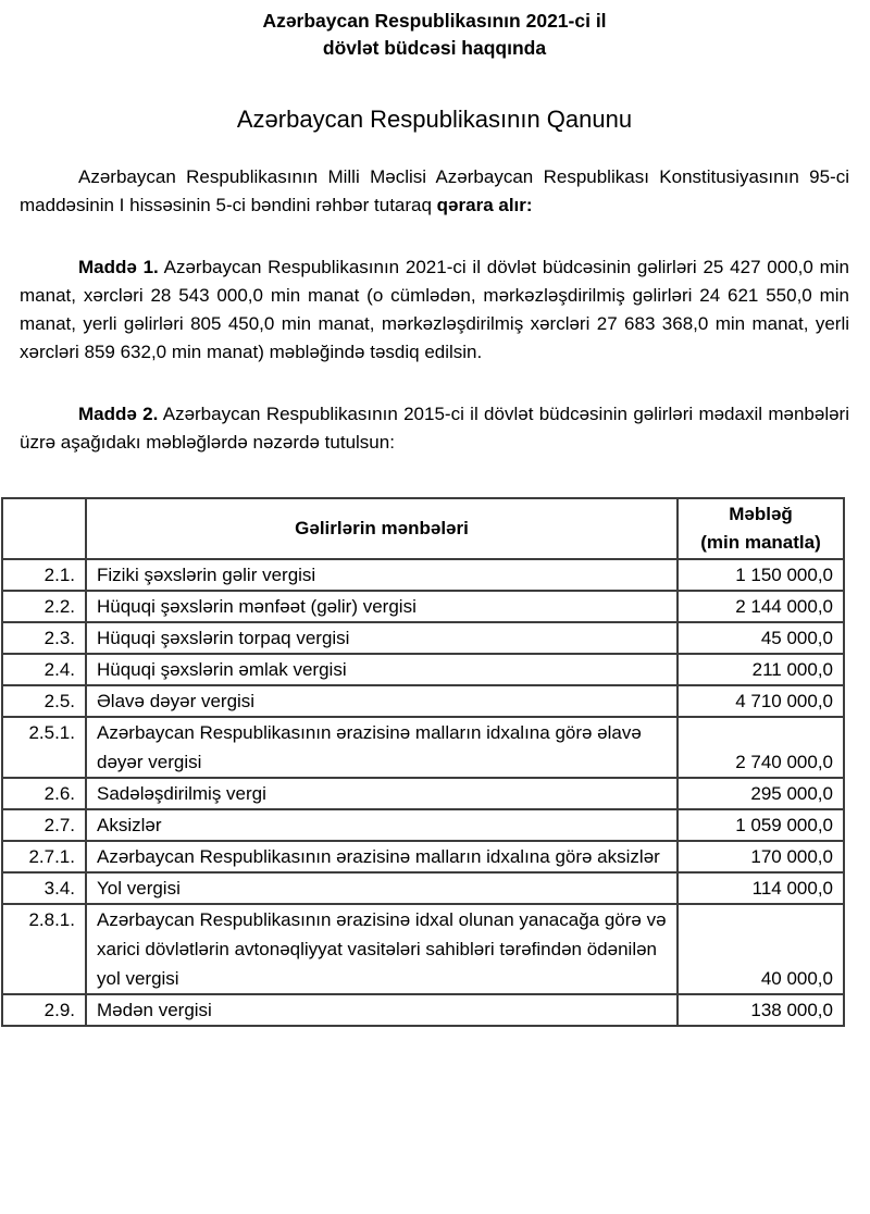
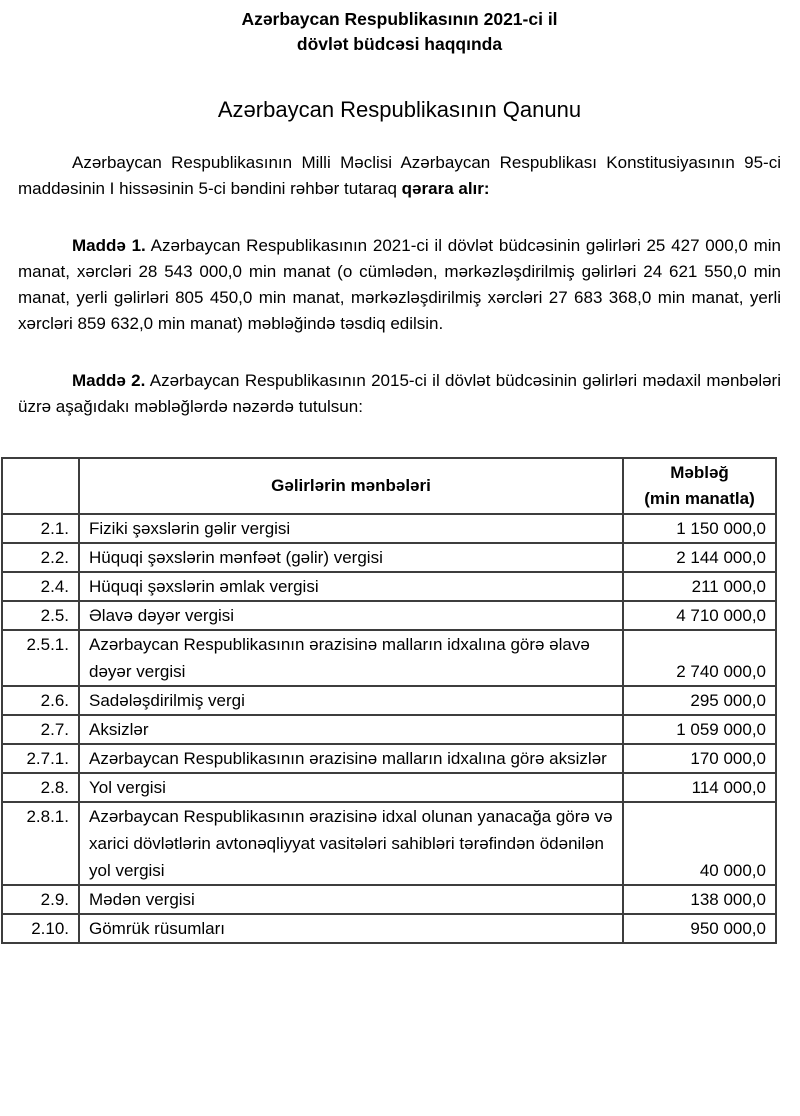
  Azərbaycan Respublikasının 2021-ci il
  dövlət büdcəsi haqqında
  Azərbaycan Respublikasının Qanunu
  Azərbaycan Respublikasının Milli Məclisi Azərbaycan Respublikası Konstitusiyasının 95-ci maddəsinin I hissəsinin 5-ci bəndini rəhbər tutaraq qərara alır:
  Maddə 1. Azərbaycan Respublikasının 2021-ci il dövlət büdcəsinin gəlirləri 25 427 000,0 min manat, xərcləri 28 543 000,0 min manat (o cümlədən, mərkəzləşdirilmiş gəlirləri 24 621 550,0 min manat, yerli gəlirləri 805 450,0 min manat, mərkəzləşdirilmiş xərcləri 27 683 368,0 min manat, yerli xərcləri 859 632,0 min manat) məbləğində təsdiq edilsin.
  Maddə 2. Azərbaycan Respublikasının 2015-ci il dövlət büdcəsinin gəlirləri mədaxil mənbələri üzrə aşağıdakı məbləğlərdə nəzərdə tutulsun:
  	Gəlirlərin mənbələri	Məbləğ (min manatla)
  2.1.	Fiziki şəxslərin gəlir vergisi	1 150 000,0
  2.2.	Hüquqi şəxslərin mənfəət (gəlir) vergisi	2 144 000,0
- 2.3.	Hüquqi şəxslərin torpaq vergisi	45 000,0
  2.4.	Hüquqi şəxslərin əmlak vergisi	211 000,0
  2.5.	Əlavə dəyər vergisi	4 710 000,0
  2.5.1.	Azərbaycan Respublikasının ərazisinə malların idxalına görə əlavə dəyər vergisi	2 740 000,0
  2.6.	Sadələşdirilmiş vergi	295 000,0
  2.7.	Aksizlər	1 059 000,0
  2.7.1.	Azərbaycan Respublikasının ərazisinə malların idxalına görə aksizlər	170 000,0
- 3.4.	Yol vergisi	114 000,0
+ 2.8.	Yol vergisi	114 000,0
  2.8.1.	Azərbaycan Respublikasının ərazisinə idxal olunan yanacağa görə və xarici dövlətlərin avtonəqliyyat vasitələri sahibləri tərəfindən ödənilən yol vergisi	40 000,0
  2.9.	Mədən vergisi	138 000,0
+ 2.10.	Gömrük rüsumları	950 000,0
